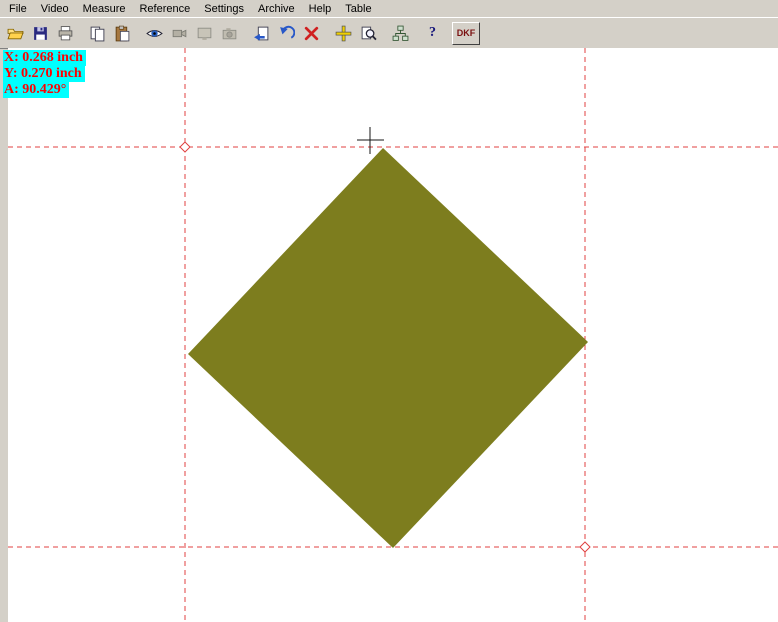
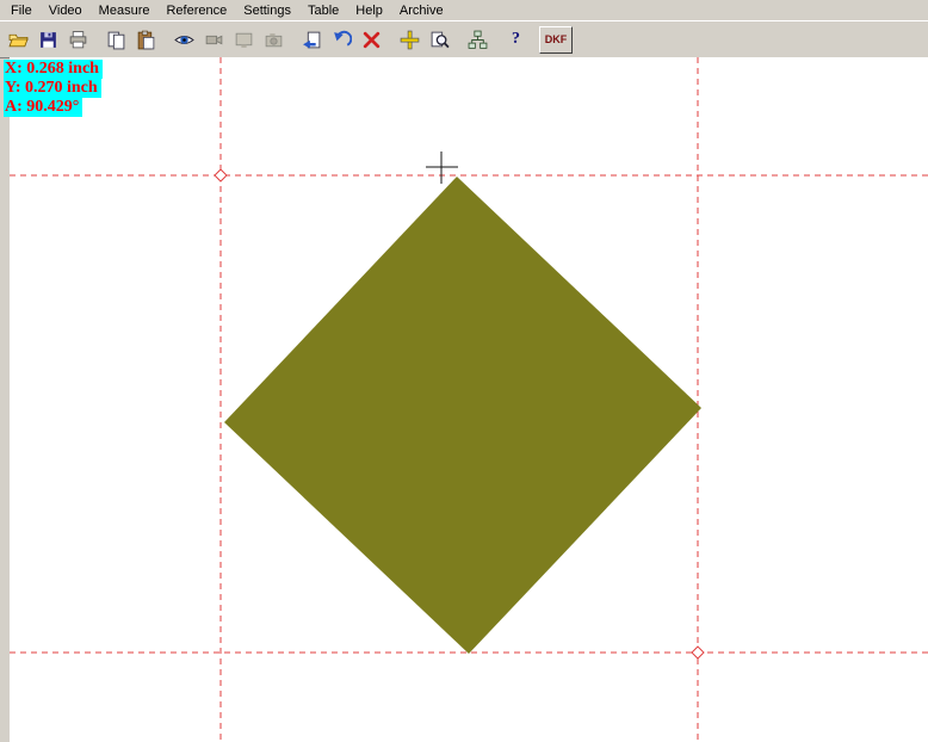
  File
  Video
  Measure
  Reference
  Settings
- Archive
+ Table
  Help
- Table
+ Archive
  ?
  DKF
  X: 0.268 inch
  Y: 0.270 inch
  A: 90.429°
